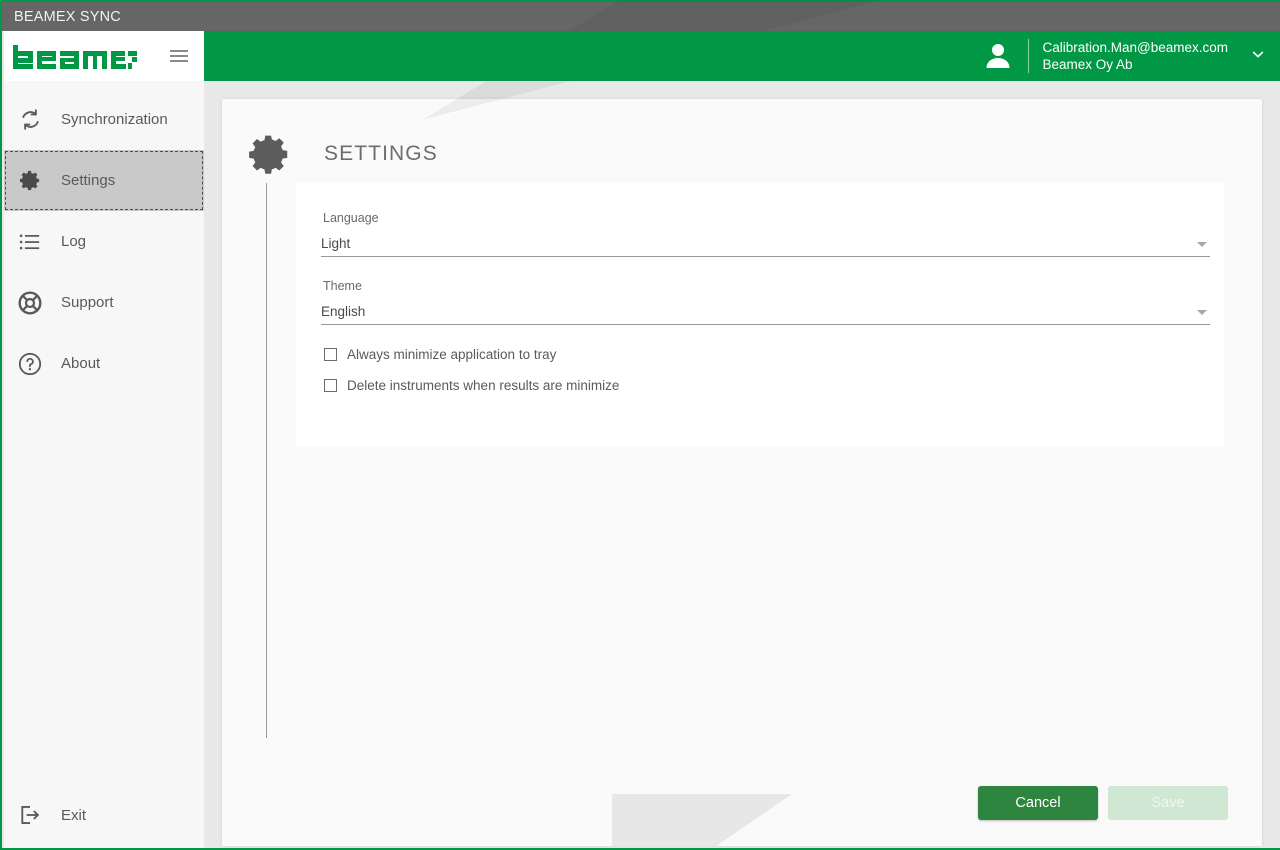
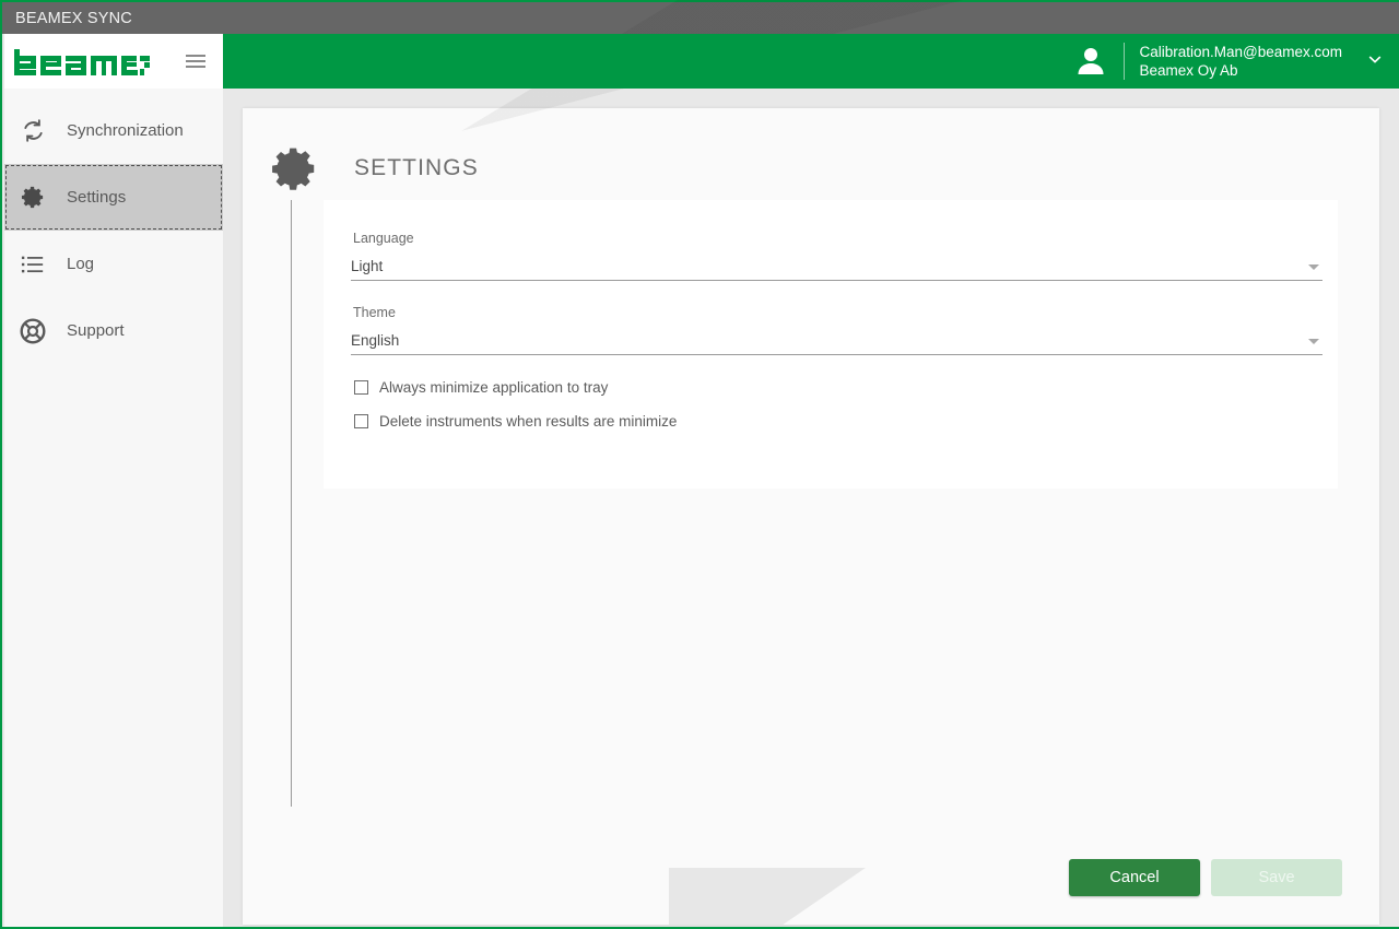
  BEAMEX SYNC
  Synchronization
  Settings
  Log
  Support
- About
- Exit
  Calibration.Man@beamex.com
  Beamex Oy Ab
  SETTINGS
  Language
  Light
  Theme
  English
  Always minimize application to tray
  Delete instruments when results are minimize
  Cancel
  Save
